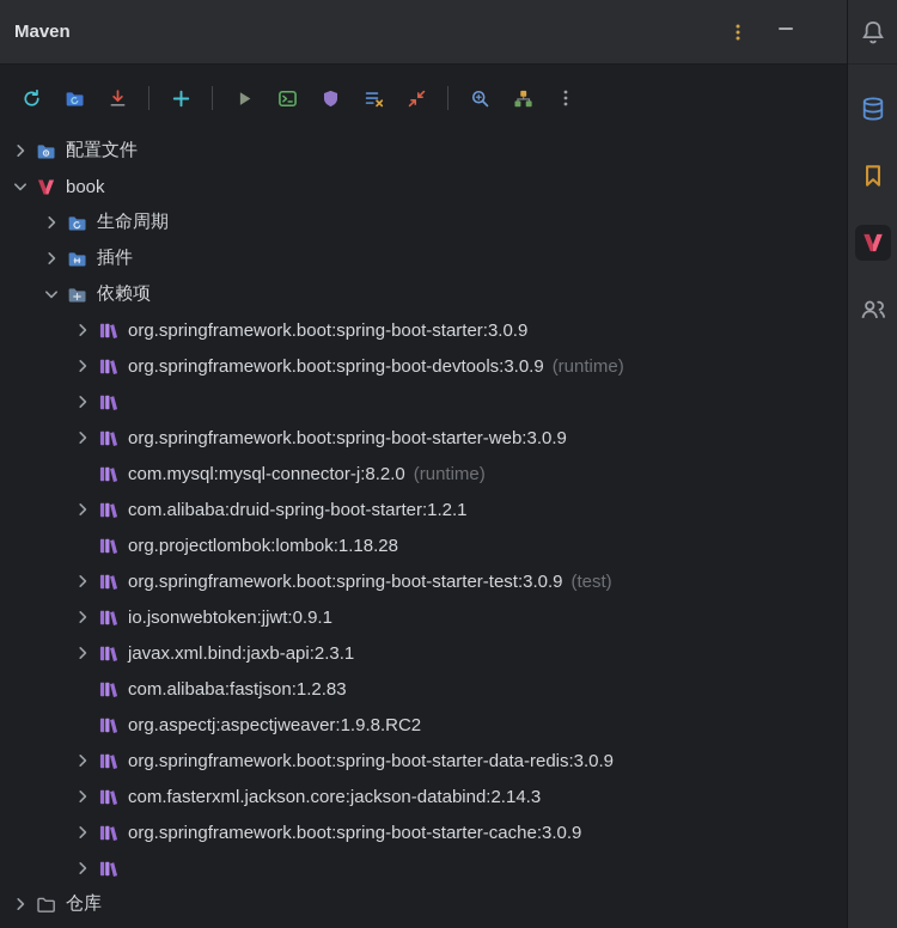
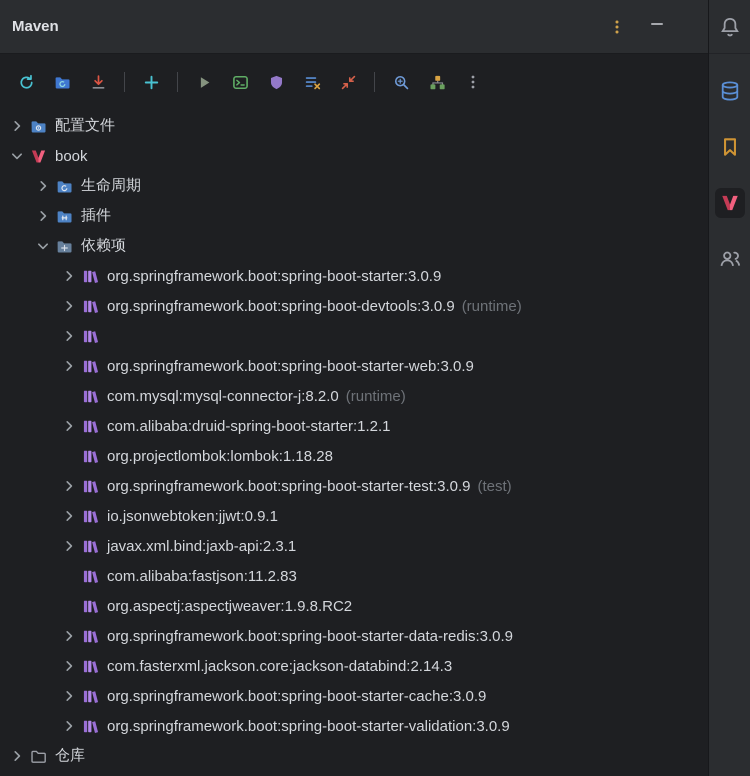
  Maven
  配置文件
  book
  生命周期
  插件
  依赖项
  org.springframework.boot:spring-boot-starter:3.0.9
  org.springframework.boot:spring-boot-devtools:3.0.9
  (runtime)
  org.springframework.boot:spring-boot-starter-web:3.0.9
  com.mysql:mysql-connector-j:8.2.0
  (runtime)
  com.alibaba:druid-spring-boot-starter:1.2.1
  org.projectlombok:lombok:1.18.28
  org.springframework.boot:spring-boot-starter-test:3.0.9
  (test)
  io.jsonwebtoken:jjwt:0.9.1
  javax.xml.bind:jaxb-api:2.3.1
- com.alibaba:fastjson:1.2.83
+ com.alibaba:fastjson:11.2.83
  org.aspectj:aspectjweaver:1.9.8.RC2
  org.springframework.boot:spring-boot-starter-data-redis:3.0.9
  com.fasterxml.jackson.core:jackson-databind:2.14.3
  org.springframework.boot:spring-boot-starter-cache:3.0.9
+ org.springframework.boot:spring-boot-starter-validation:3.0.9
  仓库
